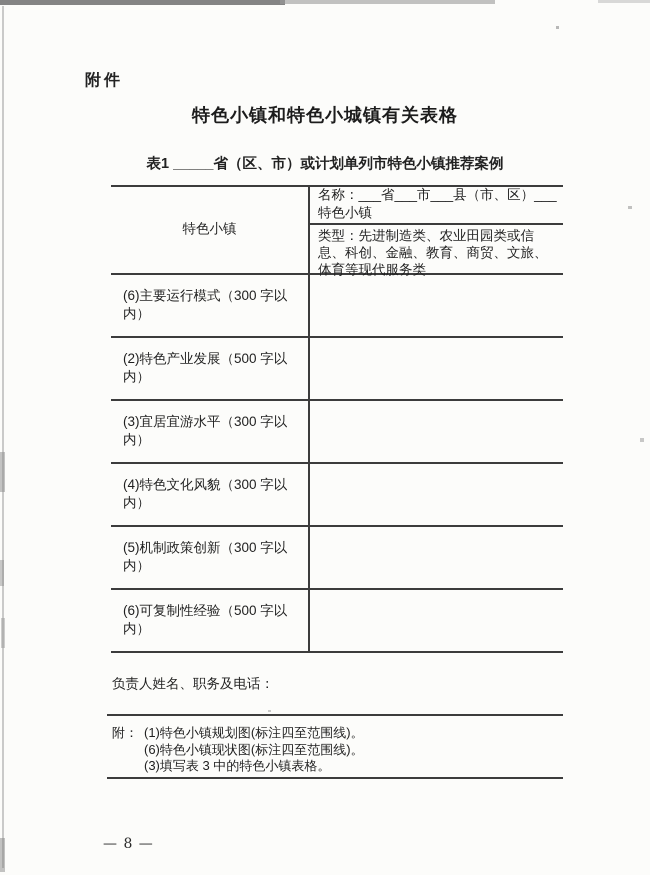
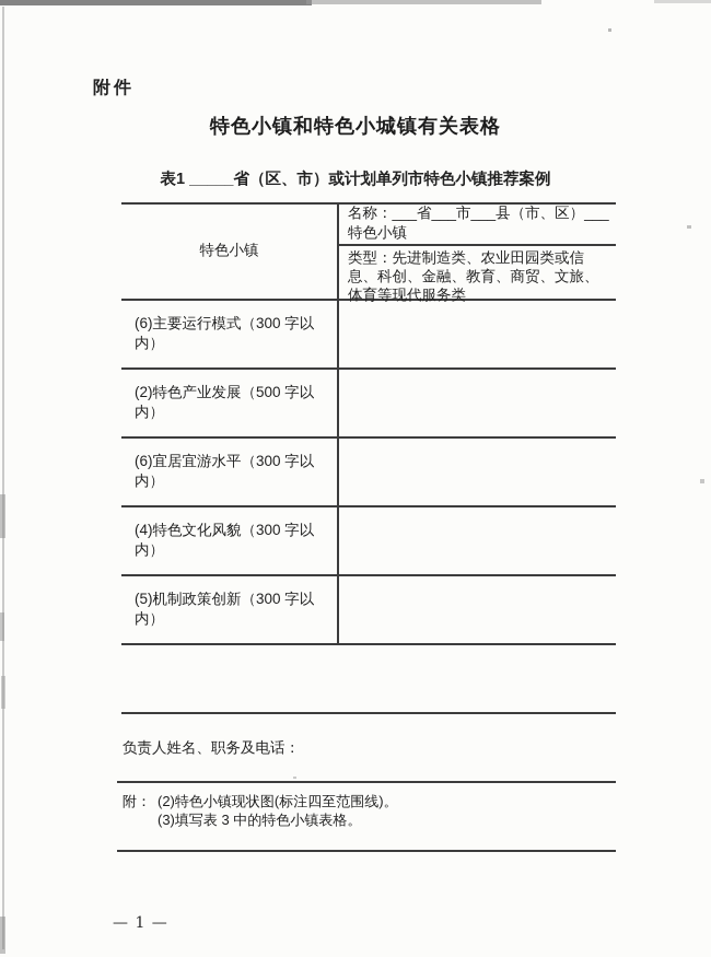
  附件
  特色小镇和特色小城镇有关表格
  表1 _____省（区、市）或计划单列市特色小镇推荐案例
  特色小镇
  名称：___省___市___县（市、区）___特色小镇
  类型：先进制造类、农业田园类或信息、科创、金融、教育、商贸、文旅、体育等现代服务类
  (6)主要运行模式（300 字以内）
  (2)特色产业发展（500 字以内）
- (3)宜居宜游水平（300 字以内）
+ (6)宜居宜游水平（300 字以内）
  (4)特色文化风貌（300 字以内）
  (5)机制政策创新（300 字以内）
- (6)可复制性经验（500 字以内）
  负责人姓名、职务及电话：
  附：
- (1)特色小镇规划图(标注四至范围线)。
- (6)特色小镇现状图(标注四至范围线)。
+ (2)特色小镇现状图(标注四至范围线)。
  (3)填写表 3 中的特色小镇表格。
- — 8 —
+ — 1 —
